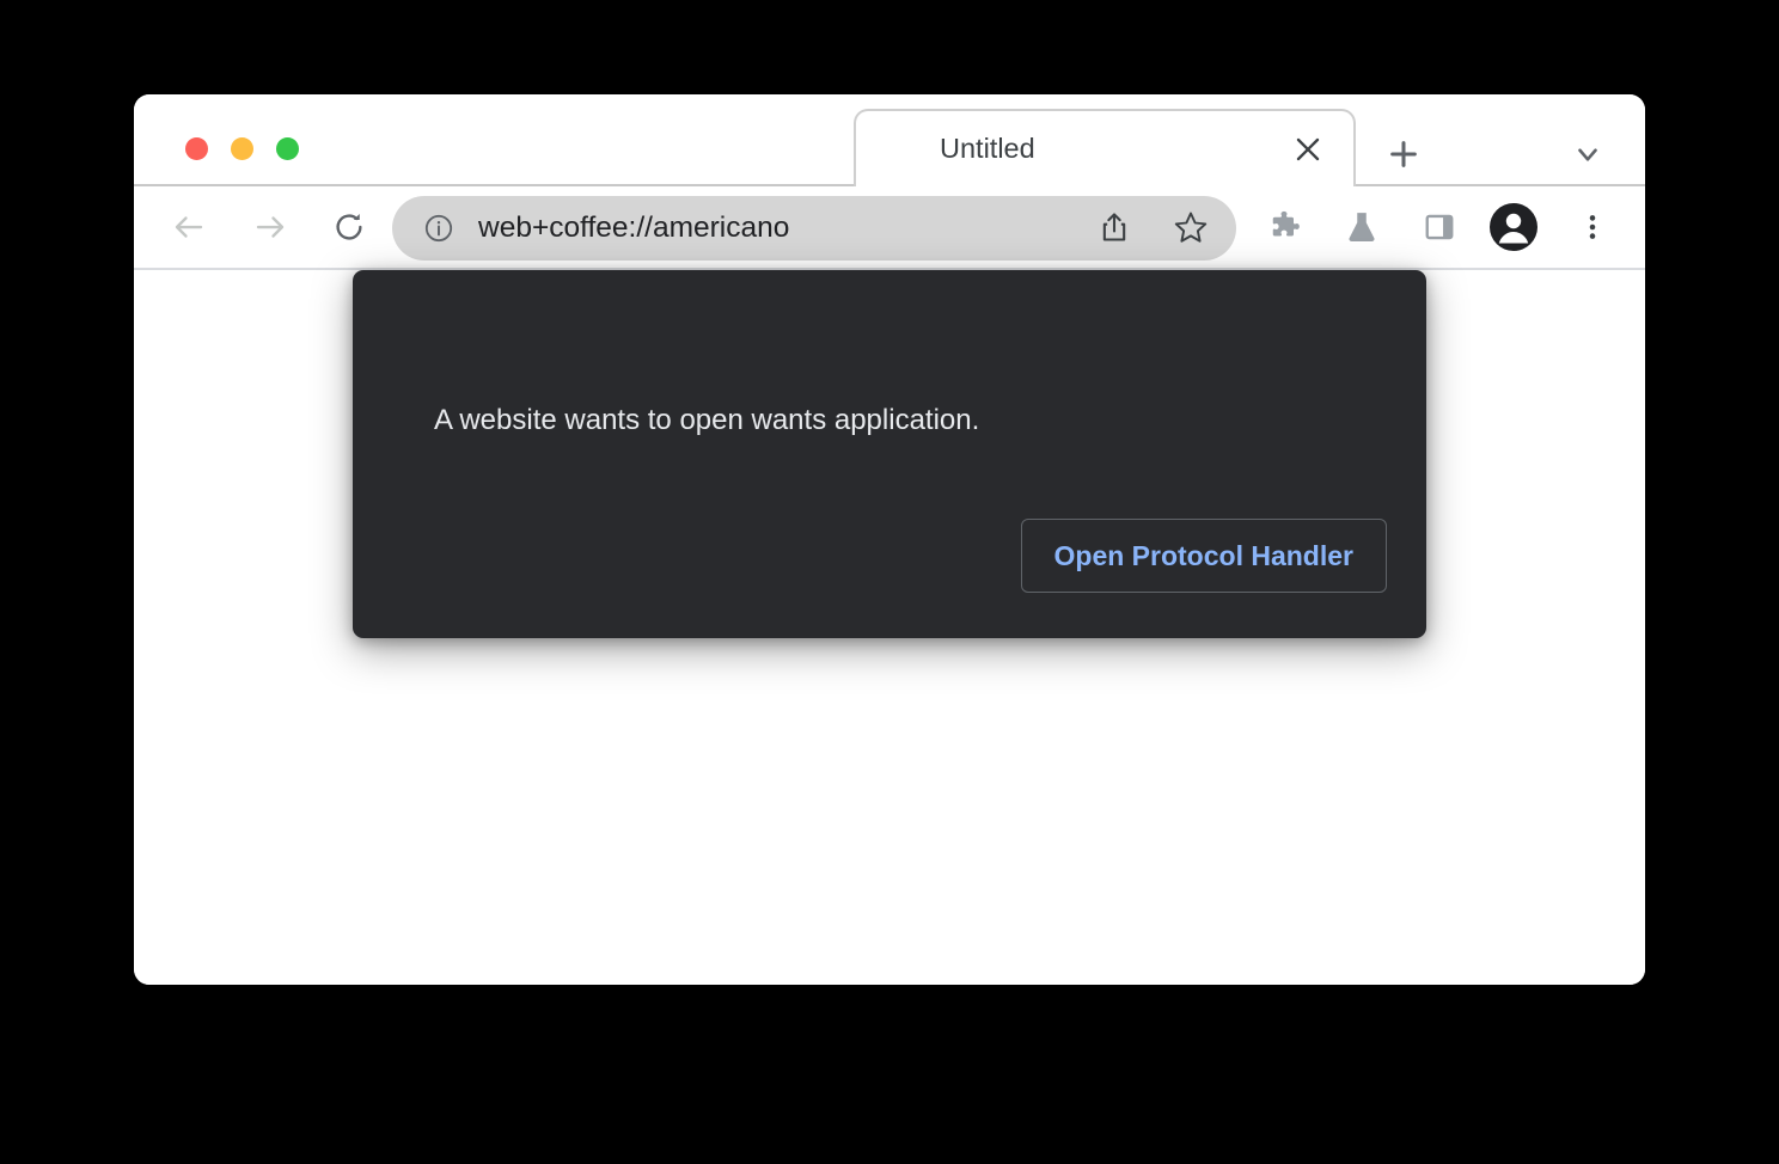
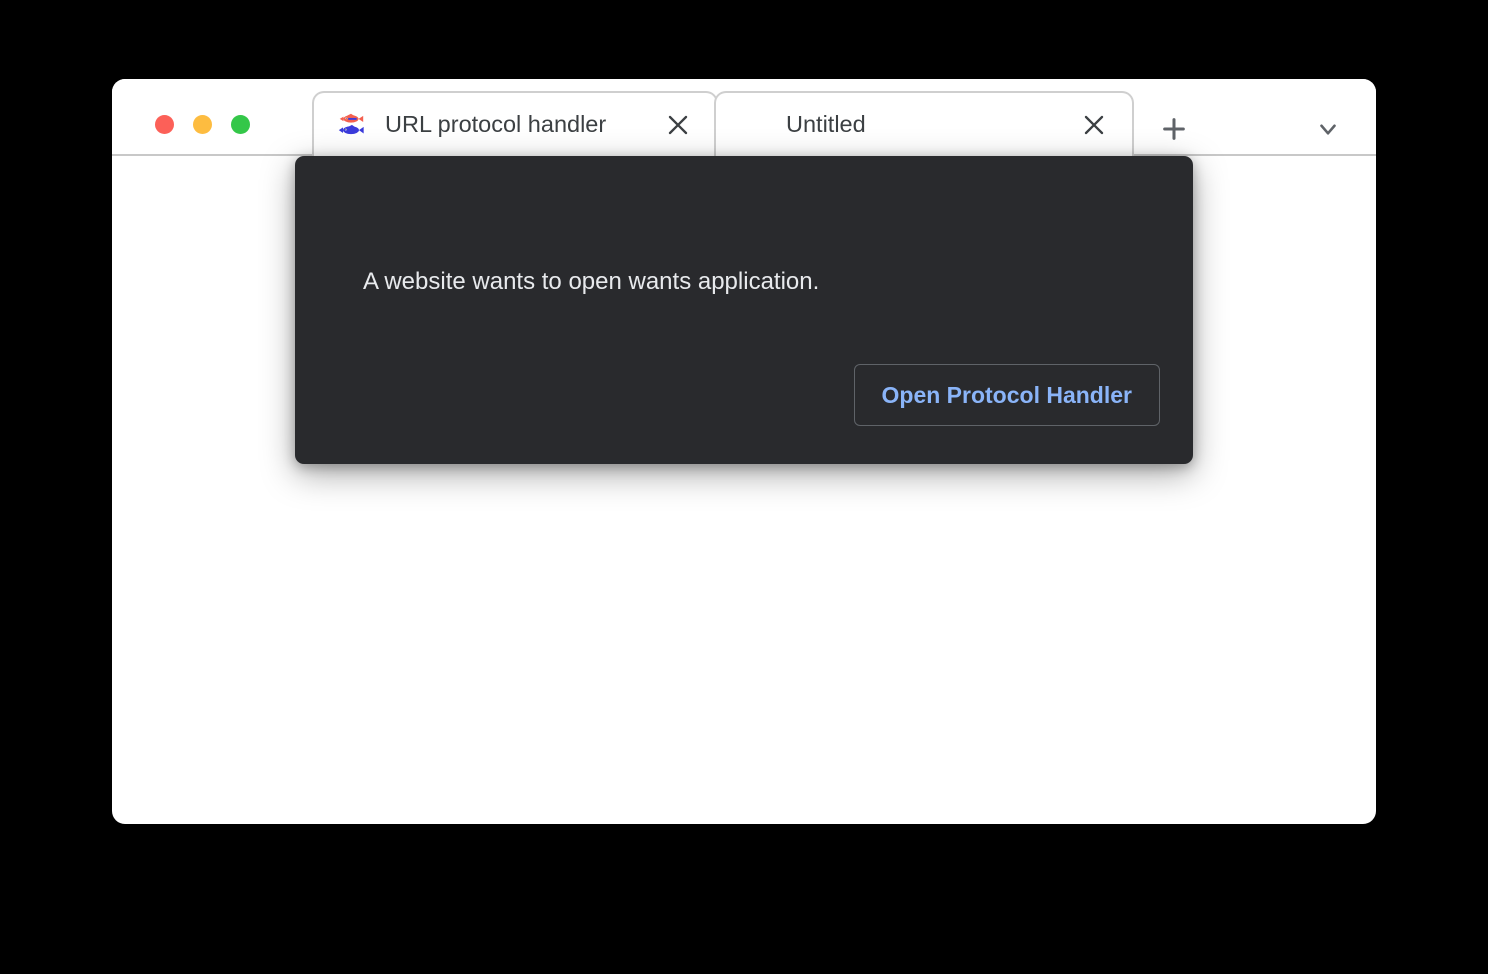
+ URL protocol handler
  Untitled
- web+coffee://americano
  A website wants to open wants application.
  Open Protocol Handler
